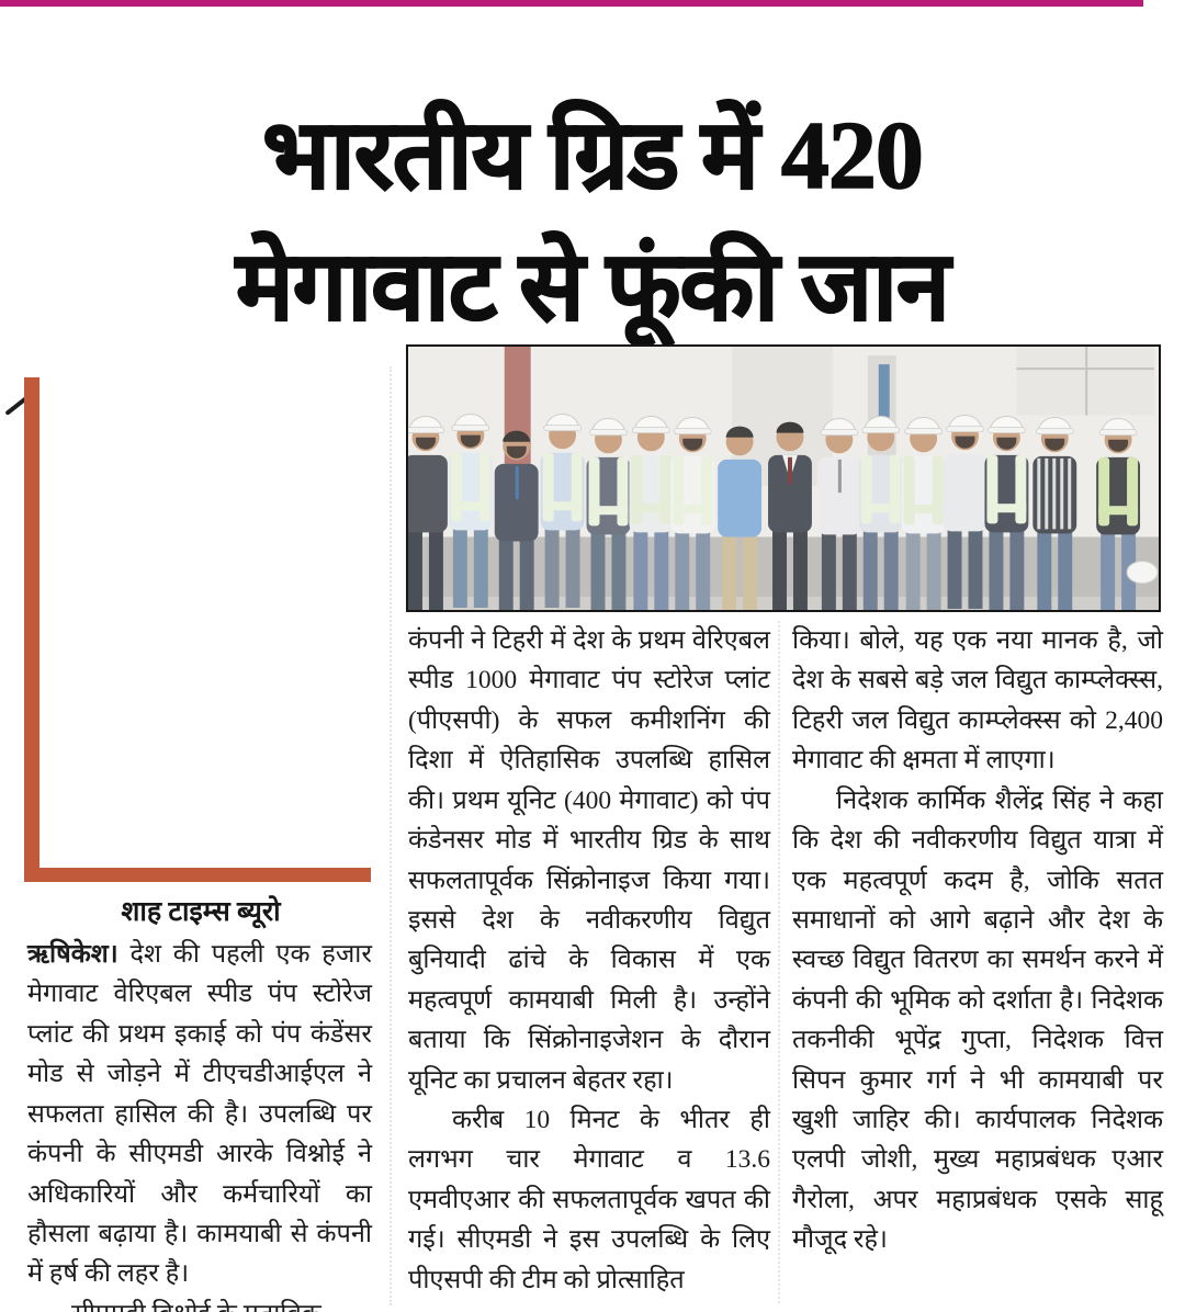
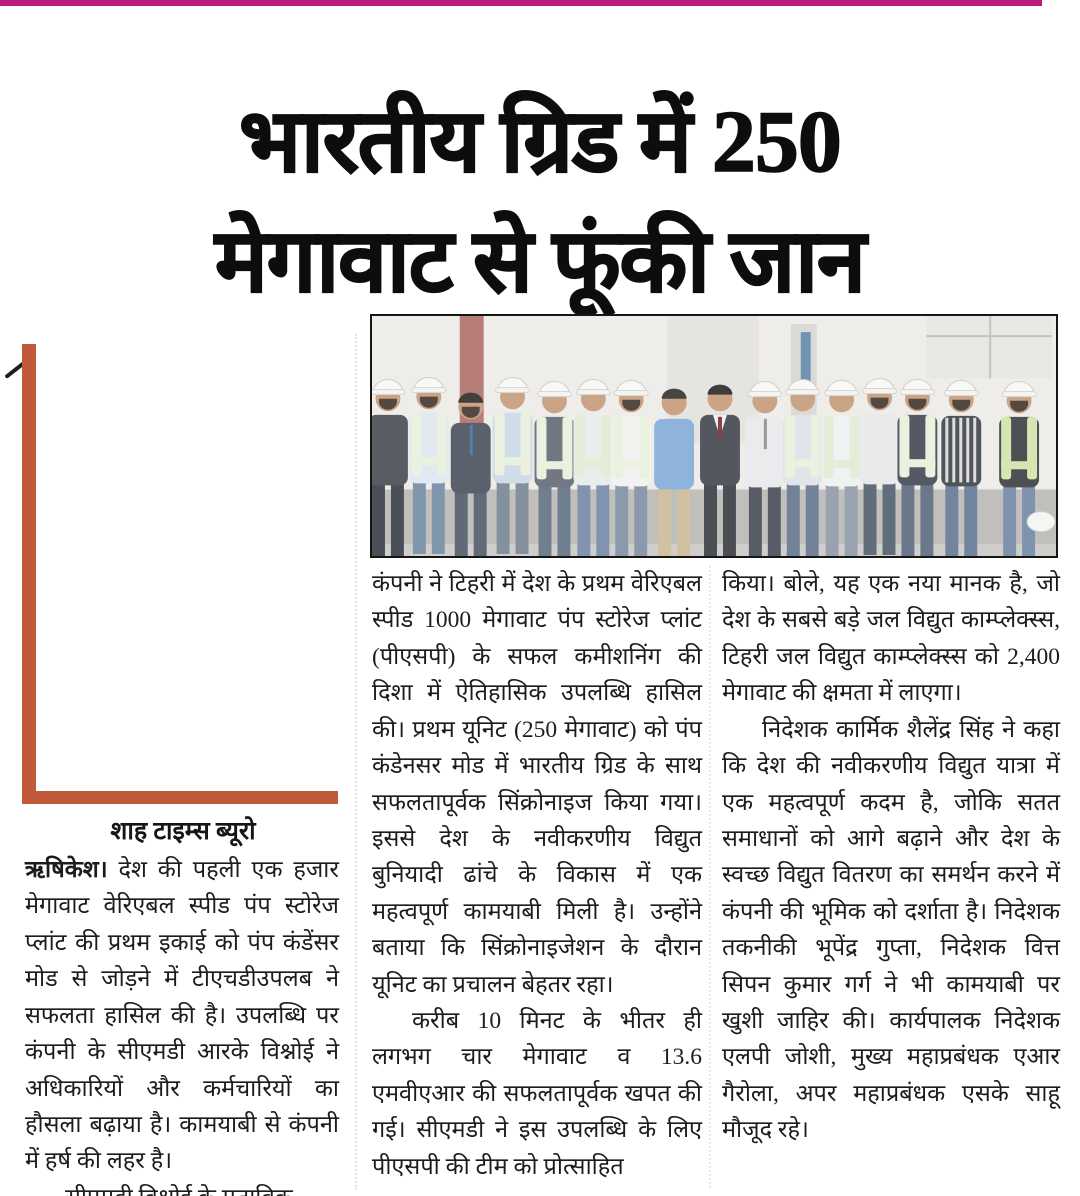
- भारतीय ग्रिड में 420
+ भारतीय ग्रिड में 250
  मेगावाट से फूंकी जान
  शाह टाइम्स ब्यूरो
- ऋषिकेश। देश की पहली एक हजार मेगावाट वेरिएबल स्पीड पंप स्टोरेज प्लांट की प्रथम इकाई को पंप कंडेंसर मोड से जोड़ने में टीएचडीआईएल ने सफलता हासिल की है। उपलब्धि पर कंपनी के सीएमडी आरके विश्नोई ने अधिकारियों और कर्मचारियों का हौसला बढ़ाया है। कामयाबी से कंपनी में हर्ष की लहर है।
+ ऋषिकेश। देश की पहली एक हजार मेगावाट वेरिएबल स्पीड पंप स्टोरेज प्लांट की प्रथम इकाई को पंप कंडेंसर मोड से जोड़ने में टीएचडीउपलब ने सफलता हासिल की है। उपलब्धि पर कंपनी के सीएमडी आरके विश्नोई ने अधिकारियों और कर्मचारियों का हौसला बढ़ाया है। कामयाबी से कंपनी में हर्ष की लहर है।
- कंपनी ने टिहरी में देश के प्रथम वेरिएबल स्पीड 1000 मेगावाट पंप स्टोरेज प्लांट (पीएसपी) के सफल कमीशनिंग की दिशा में ऐतिहासिक उपलब्धि हासिल की। प्रथम यूनिट (400 मेगावाट) को पंप कंडेनसर मोड में भारतीय ग्रिड के साथ सफलतापूर्वक सिंक्रोनाइज किया गया। इससे देश के नवीकरणीय विद्युत बुनियादी ढांचे के विकास में एक महत्वपूर्ण कामयाबी मिली है। उन्होंने बताया कि सिंक्रोनाइजेशन के दौरान यूनिट का प्रचालन बेहतर रहा।
+ कंपनी ने टिहरी में देश के प्रथम वेरिएबल स्पीड 1000 मेगावाट पंप स्टोरेज प्लांट (पीएसपी) के सफल कमीशनिंग की दिशा में ऐतिहासिक उपलब्धि हासिल की। प्रथम यूनिट (250 मेगावाट) को पंप कंडेनसर मोड में भारतीय ग्रिड के साथ सफलतापूर्वक सिंक्रोनाइज किया गया। इससे देश के नवीकरणीय विद्युत बुनियादी ढांचे के विकास में एक महत्वपूर्ण कामयाबी मिली है। उन्होंने बताया कि सिंक्रोनाइजेशन के दौरान यूनिट का प्रचालन बेहतर रहा।
  करीब 10 मिनट के भीतर ही लगभग चार मेगावाट व 13.6 एमवीएआर की सफलतापूर्वक खपत की गई। सीएमडी ने इस उपलब्धि के लिए पीएसपी की टीम को प्रोत्साहित
  किया। बोले, यह एक नया मानक है, जो देश के सबसे बड़े जल विद्युत काम्प्लेक्स्स, टिहरी जल विद्युत काम्प्लेक्स्स को 2,400 मेगावाट की क्षमता में लाएगा।
  निदेशक कार्मिक शैलेंद्र सिंह ने कहा कि देश की नवीकरणीय विद्युत यात्रा में एक महत्वपूर्ण कदम है, जोकि सतत समाधानों को आगे बढ़ाने और देश के स्वच्छ विद्युत वितरण का समर्थन करने में कंपनी की भूमिक को दर्शाता है। निदेशक तकनीकी भूपेंद्र गुप्ता, निदेशक वित्त सिपन कुमार गर्ग ने भी कामयाबी पर खुशी जाहिर की। कार्यपालक निदेशक एलपी जोशी, मुख्य महाप्रबंधक एआर गैरोला, अपर महाप्रबंधक एसके साहू मौजूद रहे।
